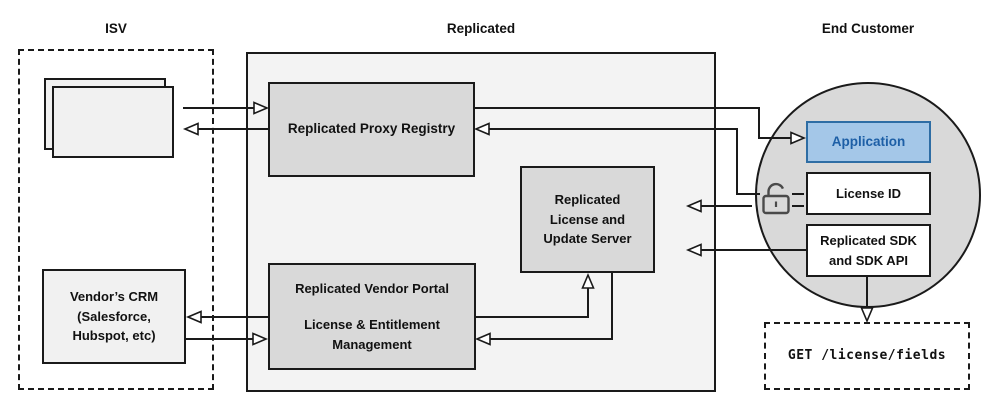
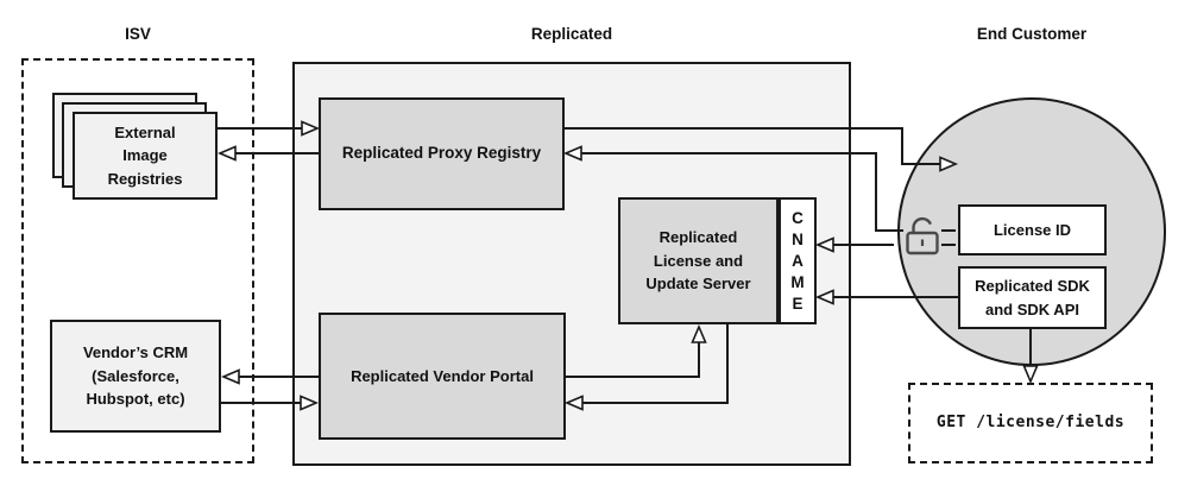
  ISV
  Replicated
  End Customer
+ External
+ Image
+ Registries
  Vendor’s CRM
  (Salesforce,
  Hubspot, etc)
  Replicated Proxy Registry
  Replicated
  License and
  Update Server
+ CNAME
  Replicated Vendor Portal
- License & Entitlement
- Management
- Application
  License ID
  Replicated SDK
  and SDK API
  GET /license/fields
